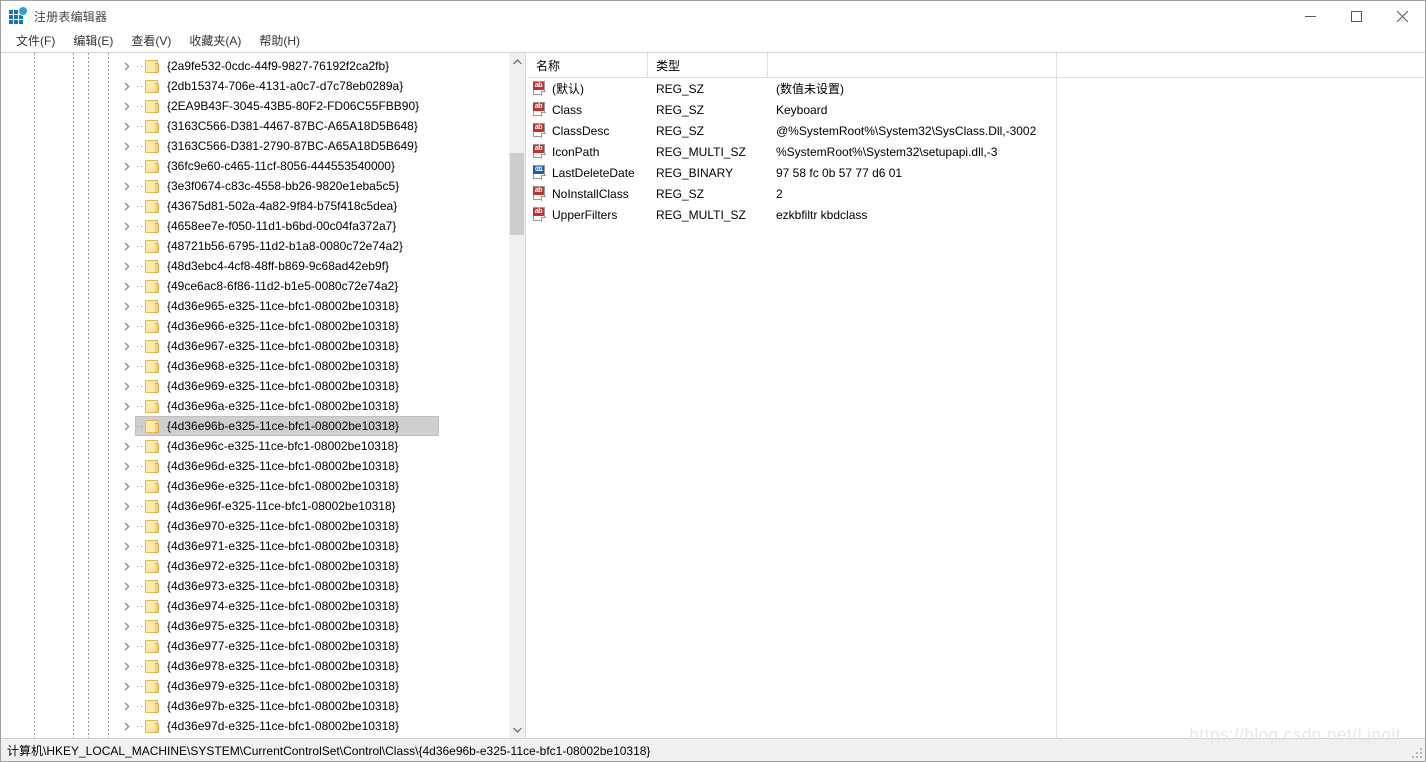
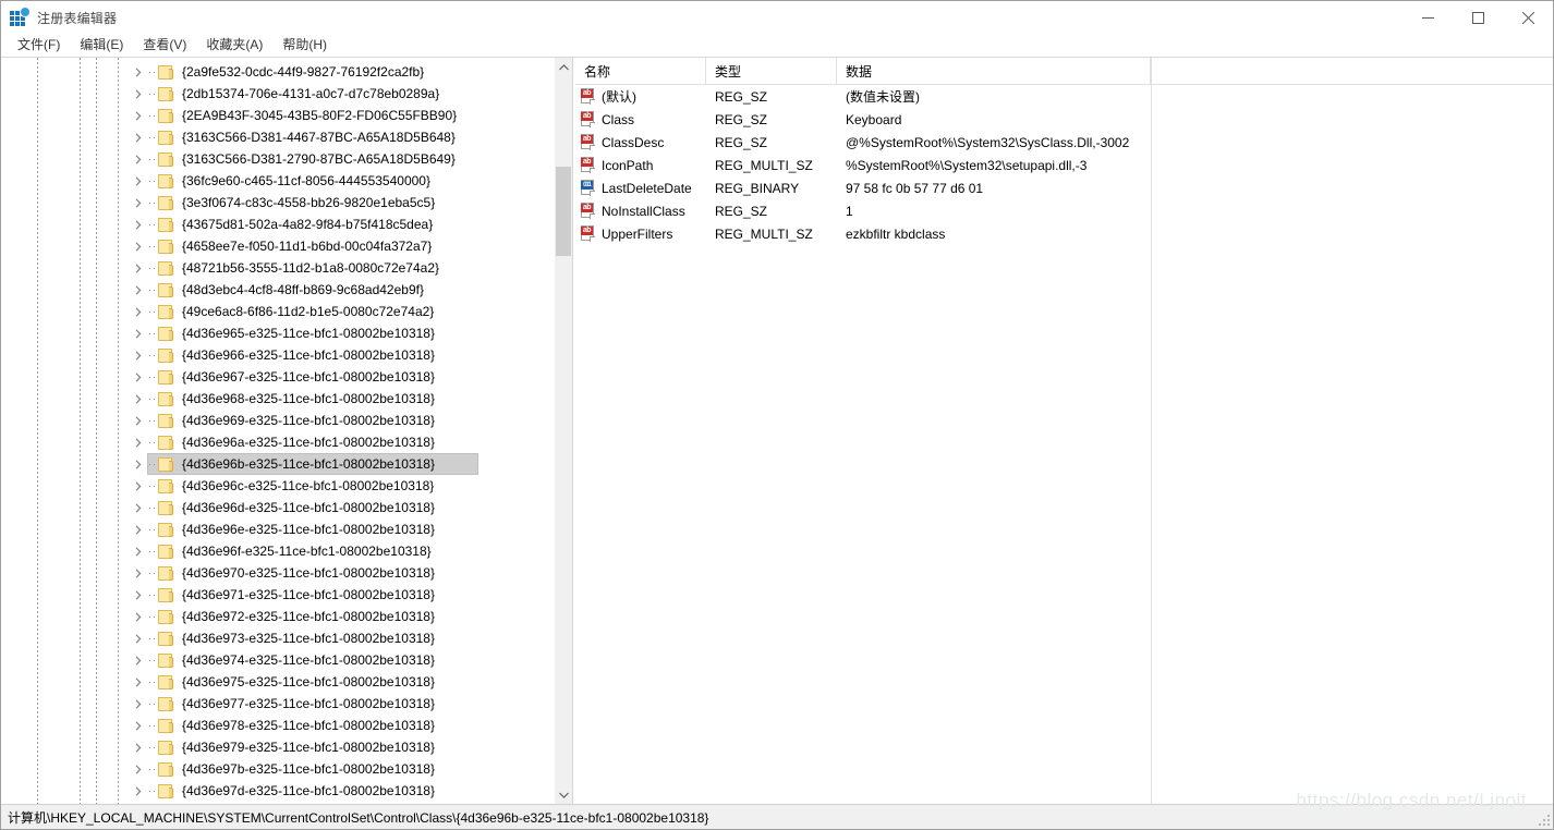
  注册表编辑器
  文件(F)
  编辑(E)
  查看(V)
  收藏夹(A)
  帮助(H)
  ··
  {2a9fe532-0cdc-44f9-9827-76192f2ca2fb}
  ··
  {2db15374-706e-4131-a0c7-d7c78eb0289a}
  ··
  {2EA9B43F-3045-43B5-80F2-FD06C55FBB90}
  ··
  {3163C566-D381-4467-87BC-A65A18D5B648}
  ··
  {3163C566-D381-2790-87BC-A65A18D5B649}
  ··
  {36fc9e60-c465-11cf-8056-444553540000}
  ··
  {3e3f0674-c83c-4558-bb26-9820e1eba5c5}
  ··
  {43675d81-502a-4a82-9f84-b75f418c5dea}
  ··
  {4658ee7e-f050-11d1-b6bd-00c04fa372a7}
  ··
- {48721b56-6795-11d2-b1a8-0080c72e74a2}
+ {48721b56-3555-11d2-b1a8-0080c72e74a2}
  ··
  {48d3ebc4-4cf8-48ff-b869-9c68ad42eb9f}
  ··
  {49ce6ac8-6f86-11d2-b1e5-0080c72e74a2}
  ··
  {4d36e965-e325-11ce-bfc1-08002be10318}
  ··
  {4d36e966-e325-11ce-bfc1-08002be10318}
  ··
  {4d36e967-e325-11ce-bfc1-08002be10318}
  ··
  {4d36e968-e325-11ce-bfc1-08002be10318}
  ··
  {4d36e969-e325-11ce-bfc1-08002be10318}
  ··
  {4d36e96a-e325-11ce-bfc1-08002be10318}
  ··
  {4d36e96b-e325-11ce-bfc1-08002be10318}
  ··
  {4d36e96c-e325-11ce-bfc1-08002be10318}
  ··
  {4d36e96d-e325-11ce-bfc1-08002be10318}
  ··
  {4d36e96e-e325-11ce-bfc1-08002be10318}
  ··
  {4d36e96f-e325-11ce-bfc1-08002be10318}
  ··
  {4d36e970-e325-11ce-bfc1-08002be10318}
  ··
  {4d36e971-e325-11ce-bfc1-08002be10318}
  ··
  {4d36e972-e325-11ce-bfc1-08002be10318}
  ··
  {4d36e973-e325-11ce-bfc1-08002be10318}
  ··
  {4d36e974-e325-11ce-bfc1-08002be10318}
  ··
  {4d36e975-e325-11ce-bfc1-08002be10318}
  ··
  {4d36e977-e325-11ce-bfc1-08002be10318}
  ··
  {4d36e978-e325-11ce-bfc1-08002be10318}
  ··
  {4d36e979-e325-11ce-bfc1-08002be10318}
  ··
  {4d36e97b-e325-11ce-bfc1-08002be10318}
  ··
  {4d36e97d-e325-11ce-bfc1-08002be10318}
  名称
  类型
+ 数据
  (默认)
  REG_SZ
  (数值未设置)
  Class
  REG_SZ
  Keyboard
  ClassDesc
  REG_SZ
  @%SystemRoot%\System32\SysClass.Dll,-3002
  IconPath
  REG_MULTI_SZ
  %SystemRoot%\System32\setupapi.dll,-3
  LastDeleteDate
  REG_BINARY
  97 58 fc 0b 57 77 d6 01
  NoInstallClass
  REG_SZ
- 2
+ 1
  UpperFilters
  REG_MULTI_SZ
  ezkbfiltr kbdclass
  计算机\HKEY_LOCAL_MACHINE\SYSTEM\CurrentControlSet\Control\Class\{4d36e96b-e325-11ce-bfc1-08002be10318}
  https://blog.csdn.net/Ljnoit
